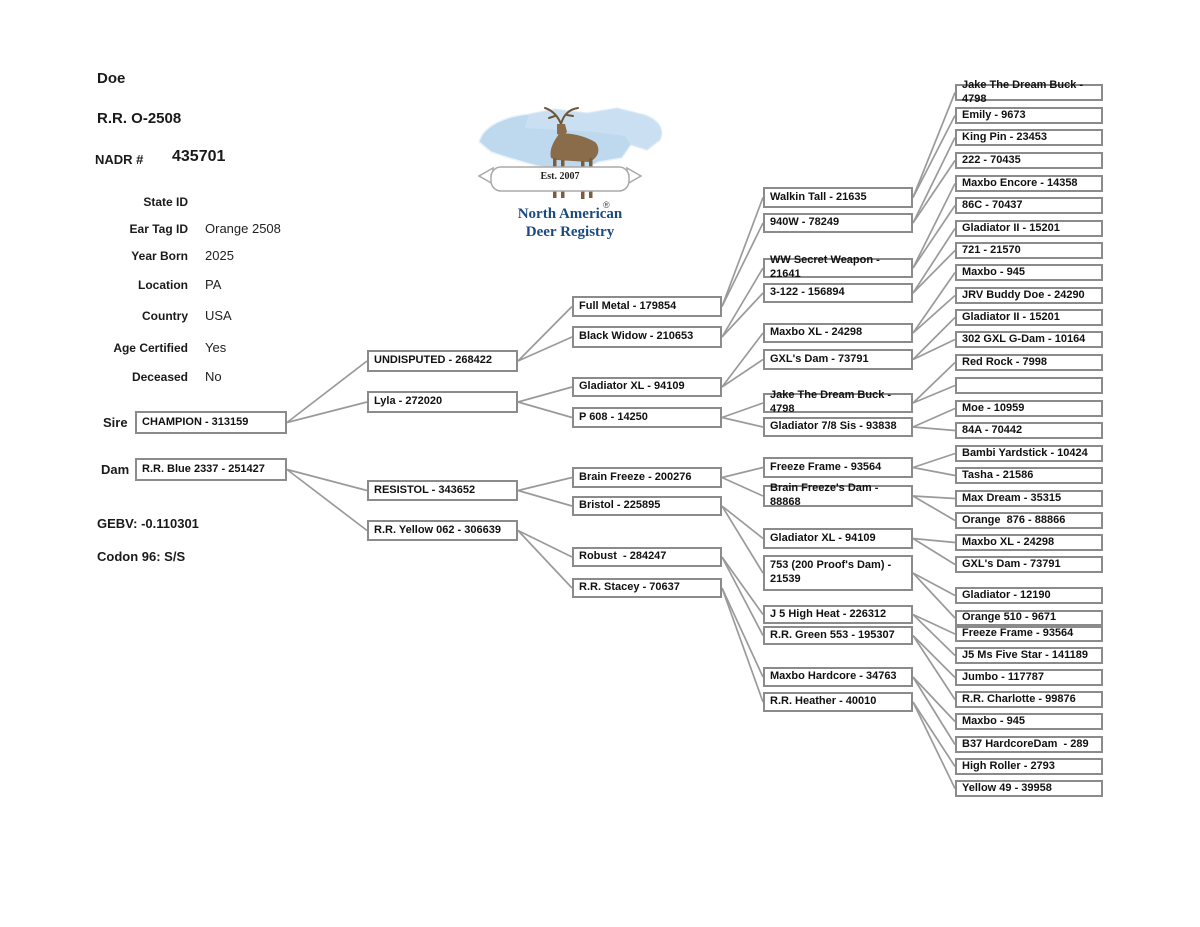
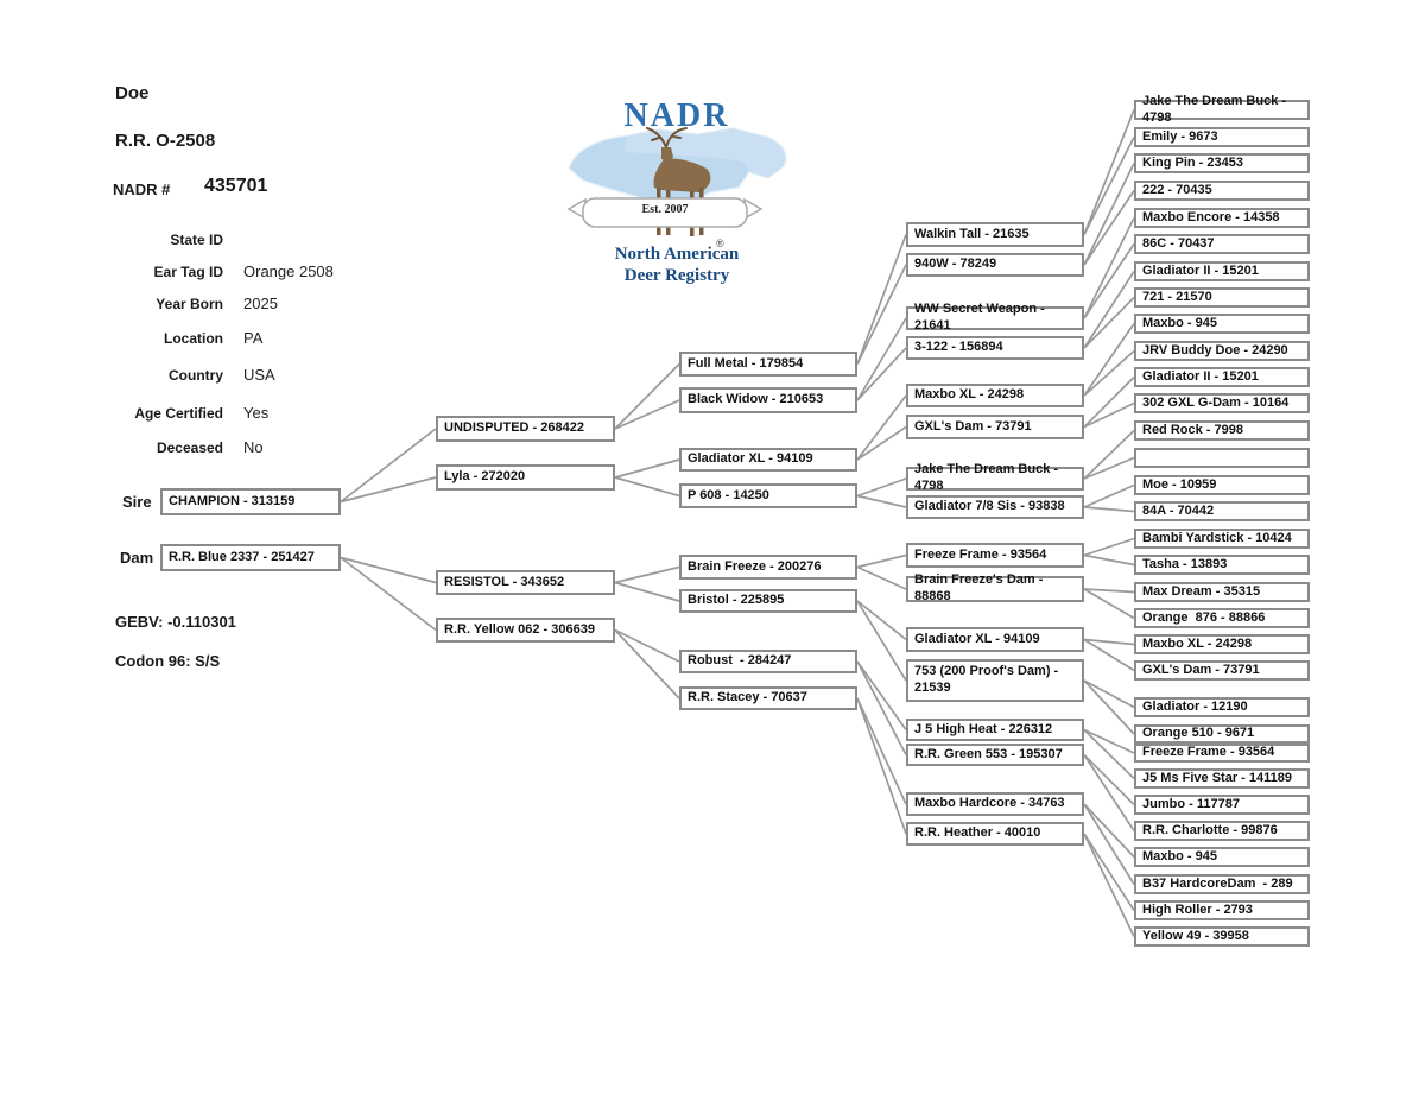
  Doe
  R.R. O-2508
  NADR #
  435701
  State ID
  Ear Tag ID Orange 2508
  Year Born 2025
  Location PA
  Country USA
  Age Certified Yes
  Deceased No
  Sire
  Dam
  GEBV: -0.110301
  Codon 96: S/S
+ NADR
  Est. 2007
  ®
  North American
  Deer Registry
  CHAMPION - 313159
  R.R. Blue 2337 - 251427
  UNDISPUTED - 268422
  Lyla - 272020
  RESISTOL - 343652
  R.R. Yellow 062 - 306639
  Full Metal - 179854
  Black Widow - 210653
  Gladiator XL - 94109
  P 608 - 14250
  Brain Freeze - 200276
  Bristol - 225895
  Robust - 284247
  R.R. Stacey - 70637
  Walkin Tall - 21635
  940W - 78249
  WW Secret Weapon - 21641
  3-122 - 156894
  Maxbo XL - 24298
  GXL's Dam - 73791
  Jake The Dream Buck - 4798
  Gladiator 7/8 Sis - 93838
  Freeze Frame - 93564
  Brain Freeze's Dam - 88868
  Gladiator XL - 94109
  753 (200 Proof's Dam) - 21539
  J 5 High Heat - 226312
  R.R. Green 553 - 195307
  Maxbo Hardcore - 34763
  R.R. Heather - 40010
  Jake The Dream Buck - 4798
  Emily - 9673
  King Pin - 23453
  222 - 70435
  Maxbo Encore - 14358
  86C - 70437
  Gladiator II - 15201
  721 - 21570
  Maxbo - 945
  JRV Buddy Doe - 24290
  Gladiator II - 15201
  302 GXL G-Dam - 10164
  Red Rock - 7998
  Moe - 10959
  84A - 70442
  Bambi Yardstick - 10424
- Tasha - 21586
+ Tasha - 13893
  Max Dream - 35315
  Orange 876 - 88866
  Maxbo XL - 24298
  GXL's Dam - 73791
  Gladiator - 12190
  Orange 510 - 9671
  Freeze Frame - 93564
  J5 Ms Five Star - 141189
  Jumbo - 117787
  R.R. Charlotte - 99876
  Maxbo - 945
  B37 HardcoreDam - 289
  High Roller - 2793
  Yellow 49 - 39958
